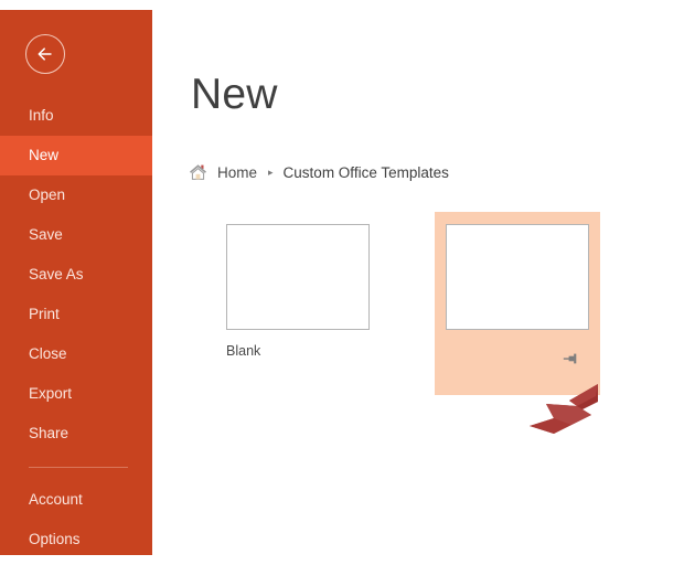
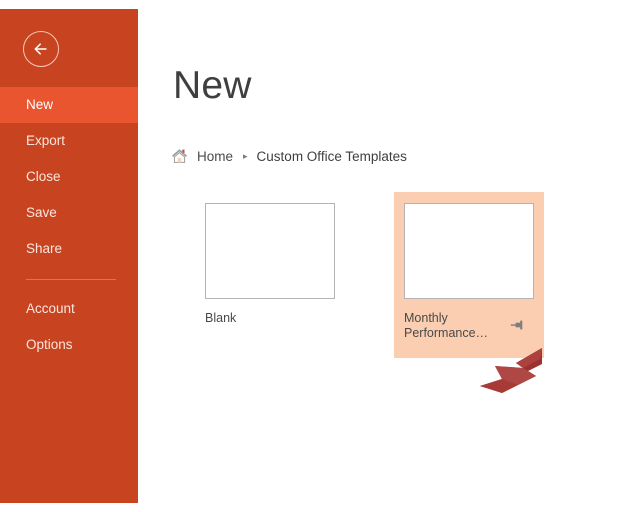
- Info
  New
- Open
- Save
+ Export
- Save As
- Print
  Close
- Export
+ Save
  Share
  Account
  Options
  New
  Home
  ▸
  Custom Office Templates
  Blank
+ Monthly
+ Performance…
